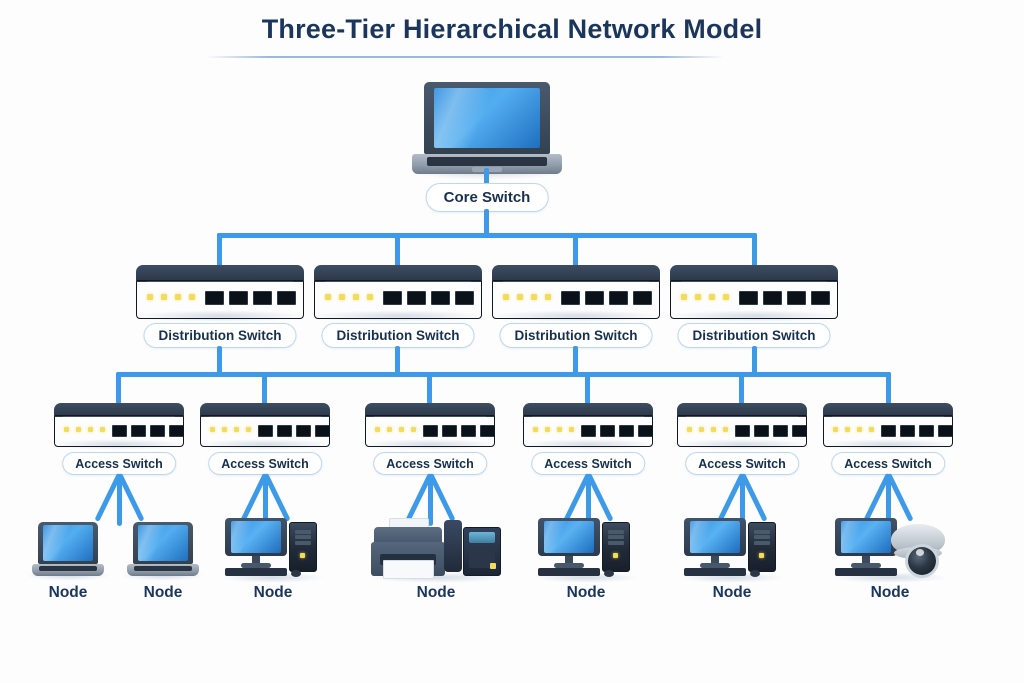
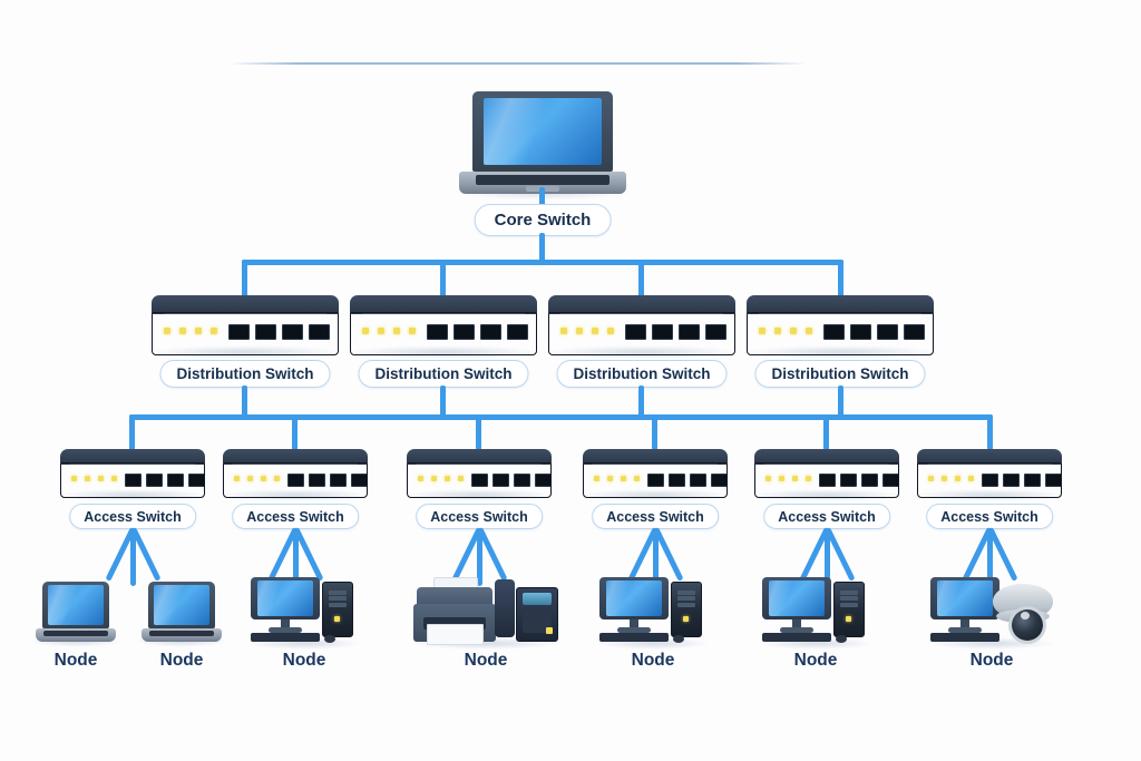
- Three-Tier Hierarchical Network Model
  Core Switch
  Distribution Switch
  Distribution Switch
  Distribution Switch
  Distribution Switch
  Access Switch
  Access Switch
  Access Switch
  Access Switch
  Access Switch
  Access Switch
  Node
  Node
  Node
  Node
  Node
  Node
  Node
